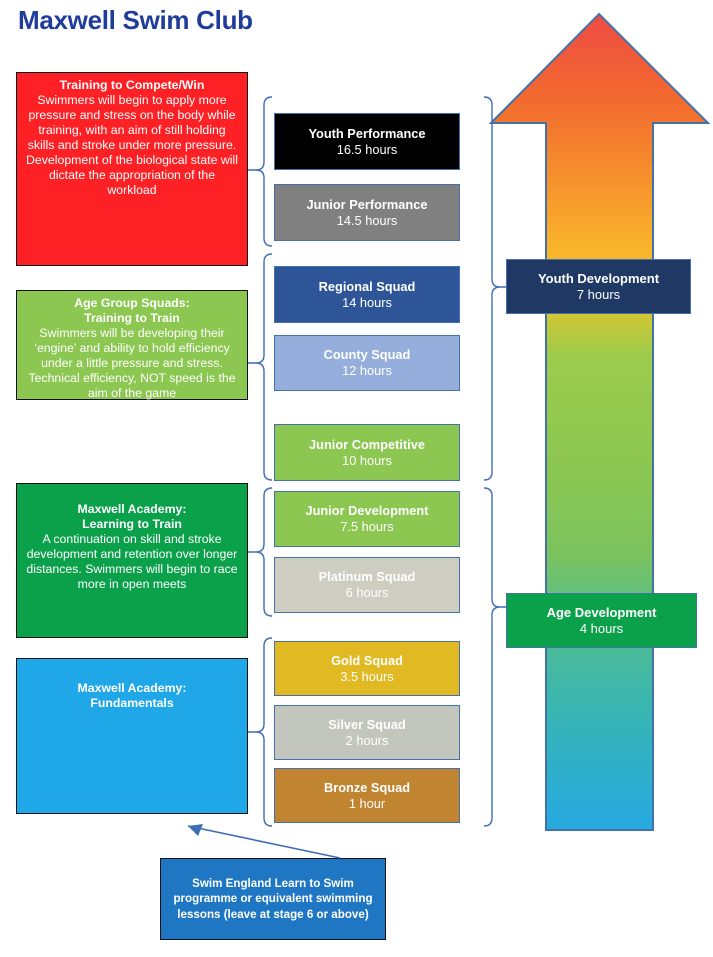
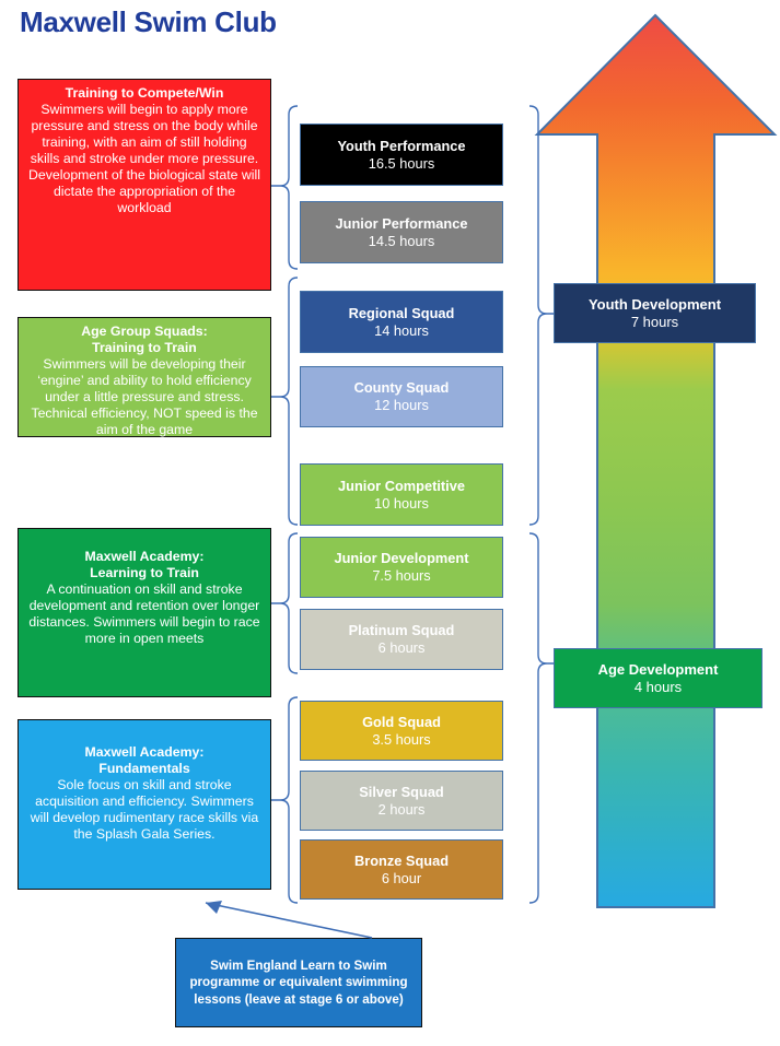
  Maxwell Swim Club
  Training to Compete/Win
  Swimmers will begin to apply more pressure and stress on the body while training, with an aim of still holding skills and stroke under more pressure. Development of the biological state will dictate the appropriation of the workload
  Age Group Squads:
  Training to Train
  Swimmers will be developing their ‘engine’ and ability to hold efficiency under a little pressure and stress. Technical efficiency, NOT speed is the aim of the game
  Maxwell Academy:
  Learning to Train
  A continuation on skill and stroke development and retention over longer distances. Swimmers will begin to race more in open meets
  Maxwell Academy:
  Fundamentals
+ Sole focus on skill and stroke acquisition and efficiency. Swimmers will develop rudimentary race skills via the Splash Gala Series.
  Youth Performance
  16.5 hours
  Junior Performance
  14.5 hours
  Regional Squad
  14 hours
  County Squad
  12 hours
  Junior Competitive
  10 hours
  Junior Development
  7.5 hours
  Platinum Squad
  6 hours
  Gold Squad
  3.5 hours
  Silver Squad
  2 hours
  Bronze Squad
- 1 hour
+ 6 hour
  Youth Development
  7 hours
  Age Development
  4 hours
  Swim England Learn to Swim programme or equivalent swimming lessons (leave at stage 6 or above)
